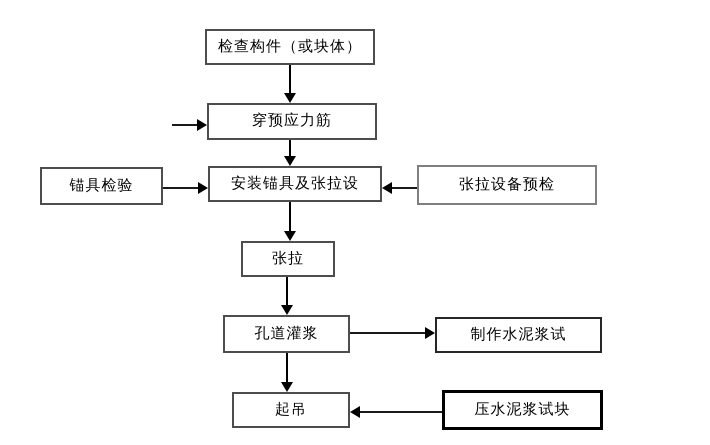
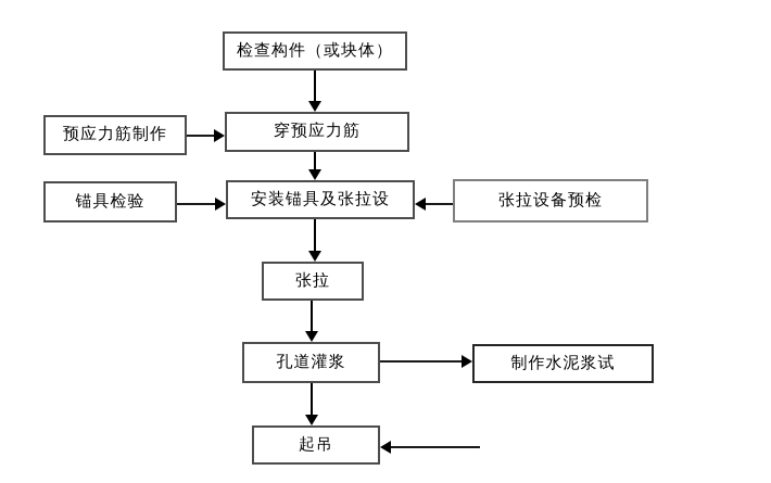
  检查构件（或块体）
+ 预应力筋制作
  穿预应力筋
  锚具检验
  安装锚具及张拉设
  张拉设备预检
  张拉
  孔道灌浆
  制作水泥浆试
  起吊
- 压水泥浆试块
